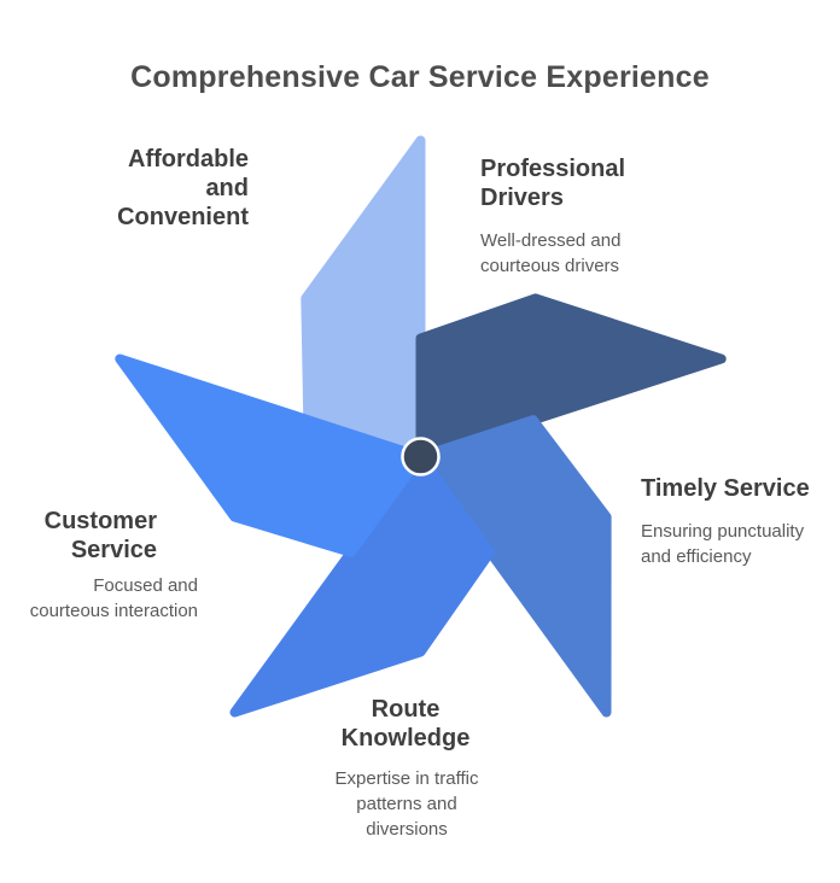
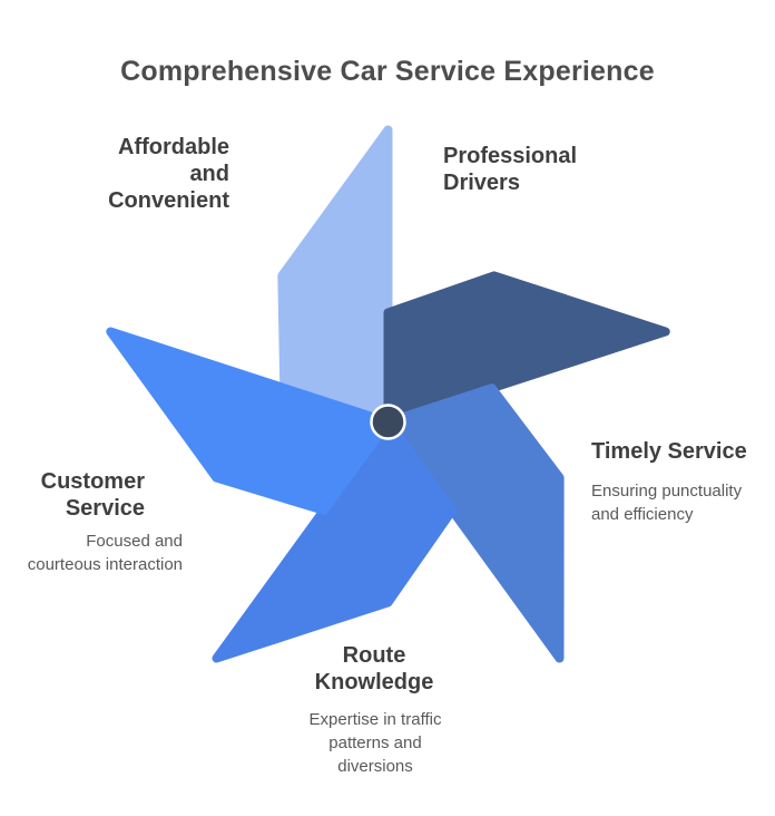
  Comprehensive Car Service Experience
  Affordable
  and
  Convenient
  Professional
  Drivers
- Well-dressed and
- courteous drivers
  Timely Service
  Ensuring punctuality
  and efficiency
  Route
  Knowledge
  Expertise in traffic
  patterns and
  diversions
  Customer
  Service
  Focused and
  courteous interaction
